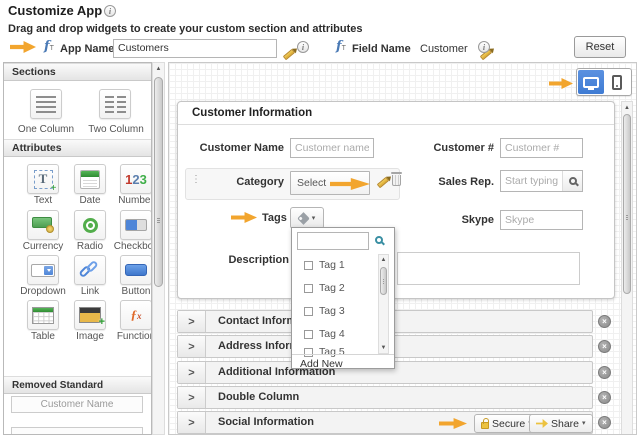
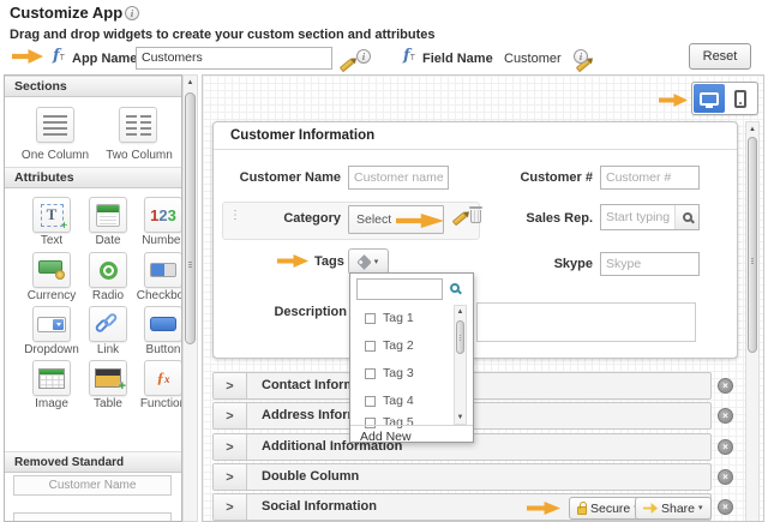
  Customize App
  i
  Drag and drop widgets to create your custom section and attributes
  f
  App Name
  Customers
  i
  f
  Field Name
  Customer
  i
  Reset
  Sections
  One Column
  Two Column
  Attributes
  T
  +
  Text
  Date
  123
  Numbe
  Currency
  Radio
  Checkbo
  Dropdown
  Link
  Button
- Table
+ Image
  +
- Image
+ Table
  ƒx
  Functio
  Customer Name
  Customer Information
  Customer Name
  Customer name
  Customer #
  Customer #
  ⋮
  Category
  Sales Rep.
  Start typing
  Tags
  Skype
  Skype
  Description
  Tag 1
  Tag 2
  Tag 3
  Tag 4
  Tag 5
  Add New
  >
  >
  >
  Additional Information
  >
  Double Column
  >
  Social Information
  Secure
  Share
  ×
  ×
  ×
  ×
  ×
